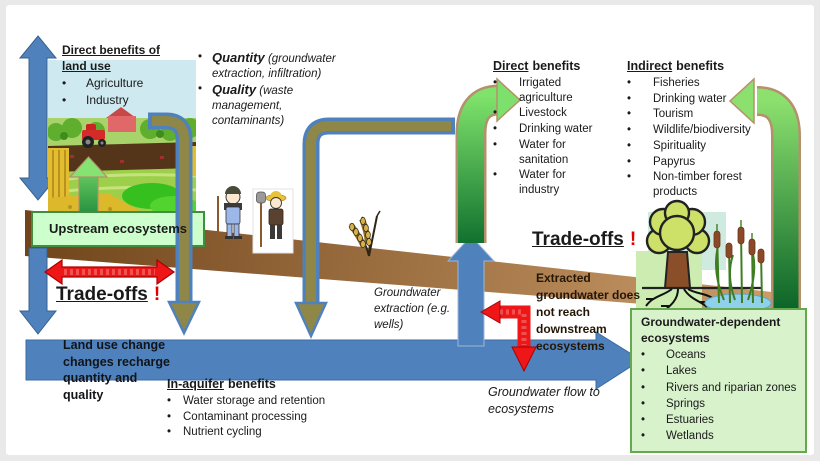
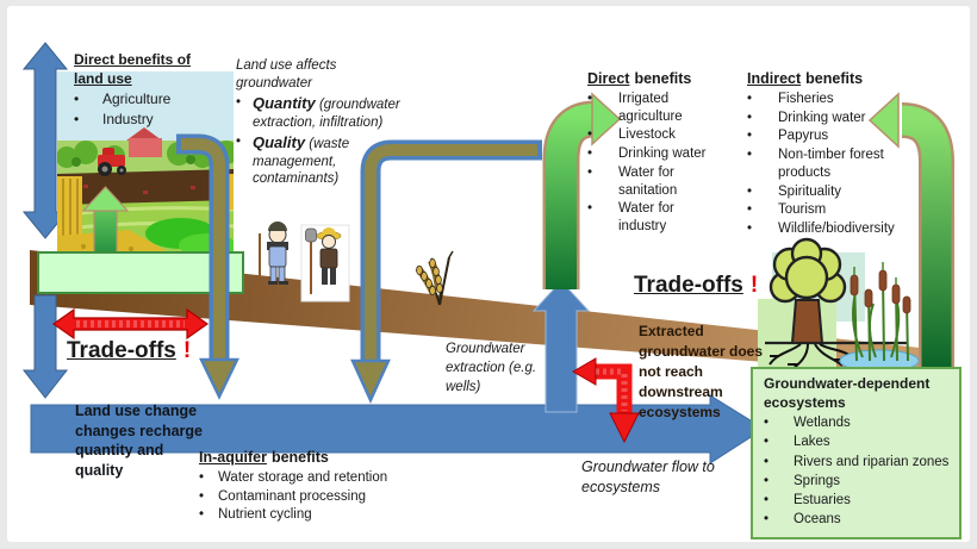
  Direct benefits of land use
  •
  Agriculture
  •
  Industry
+ Land use affects groundwater
  •
  Quantity (groundwater extraction, infiltration)
  •
  Quality (waste management, contaminants)
- Upstream ecosystems
  Trade-offs !
  Land use change changes recharge quantity and quality
  In-aquifer benefits
  •
  Water storage and retention
  •
  Contaminant processing
  •
  Nutrient cycling
  Groundwater extraction (e.g. wells)
  Direct benefits
  •
  Irrigated agriculture
  •
  Livestock
  •
  Drinking water
  •
  Water for sanitation
  •
  Water for industry
  Indirect benefits
  •
  Fisheries
  •
  Drinking water
  •
- Tourism
+ Papyrus
  •
- Wildlife/biodiversity
+ Non-timber forest products
  •
  Spirituality
  •
- Papyrus
+ Tourism
  •
- Non-timber forest products
+ Wildlife/biodiversity
  Trade-offs !
  Extracted groundwater does not reach downstream ecosystems
  Groundwater flow to ecosystems
  Groundwater-dependent ecosystems
  •
- Oceans
+ Wetlands
  •
  Lakes
  •
  Rivers and riparian zones
  •
  Springs
  •
  Estuaries
  •
- Wetlands
+ Oceans
